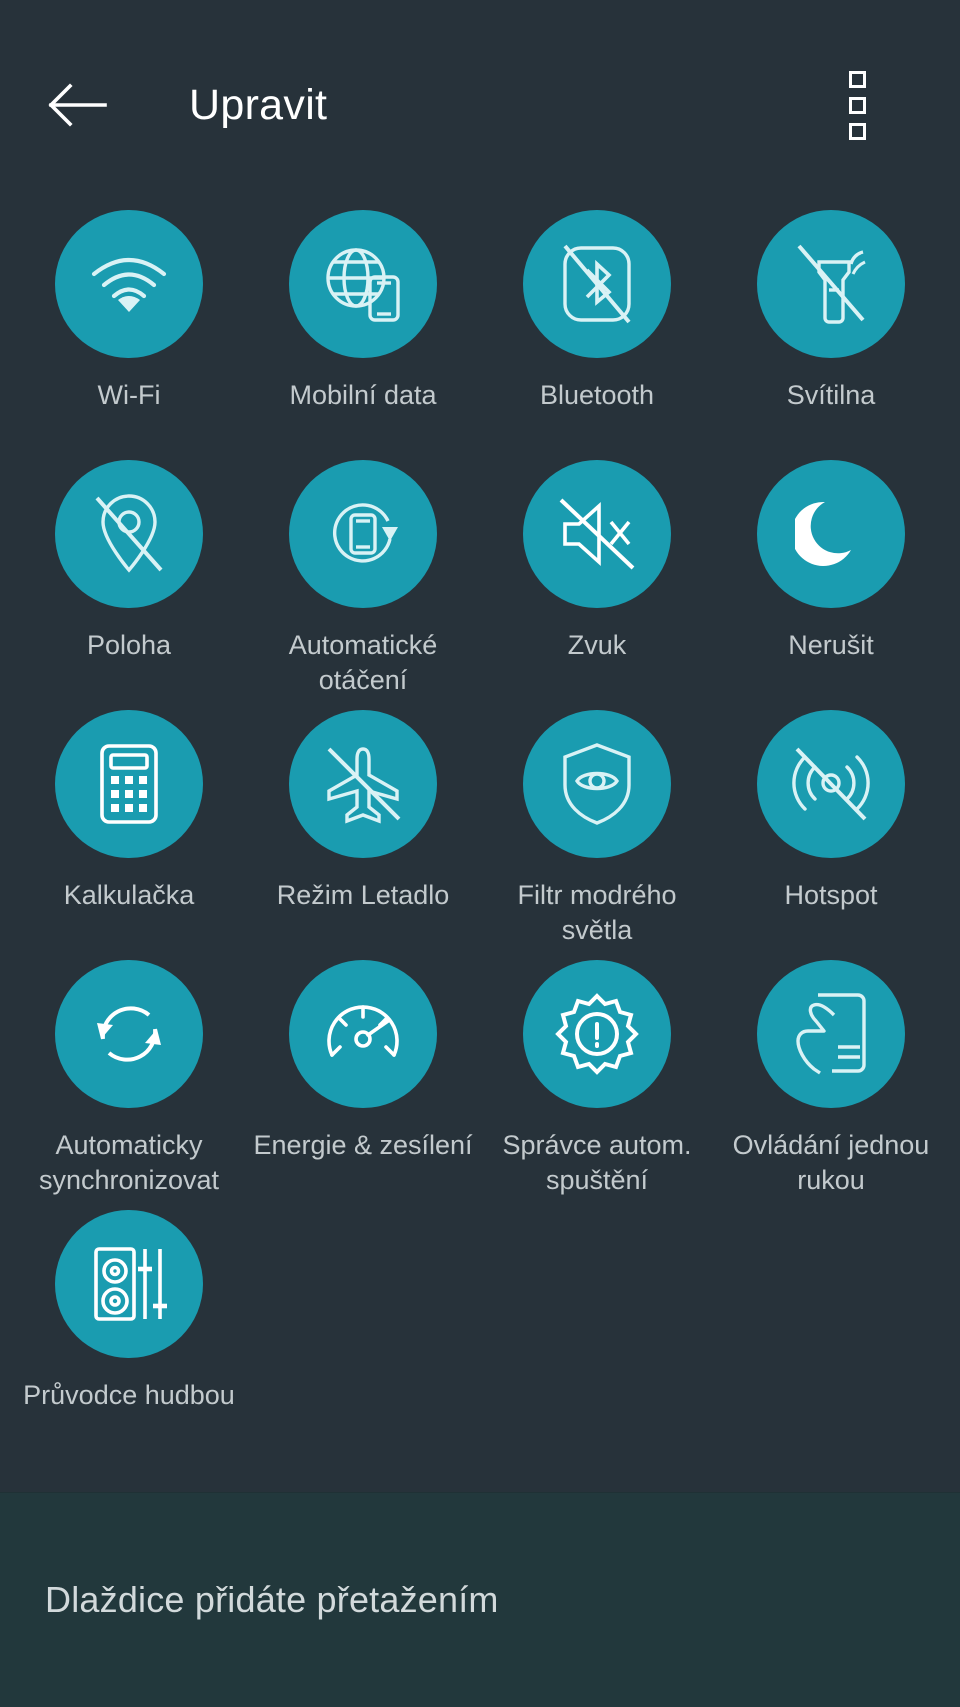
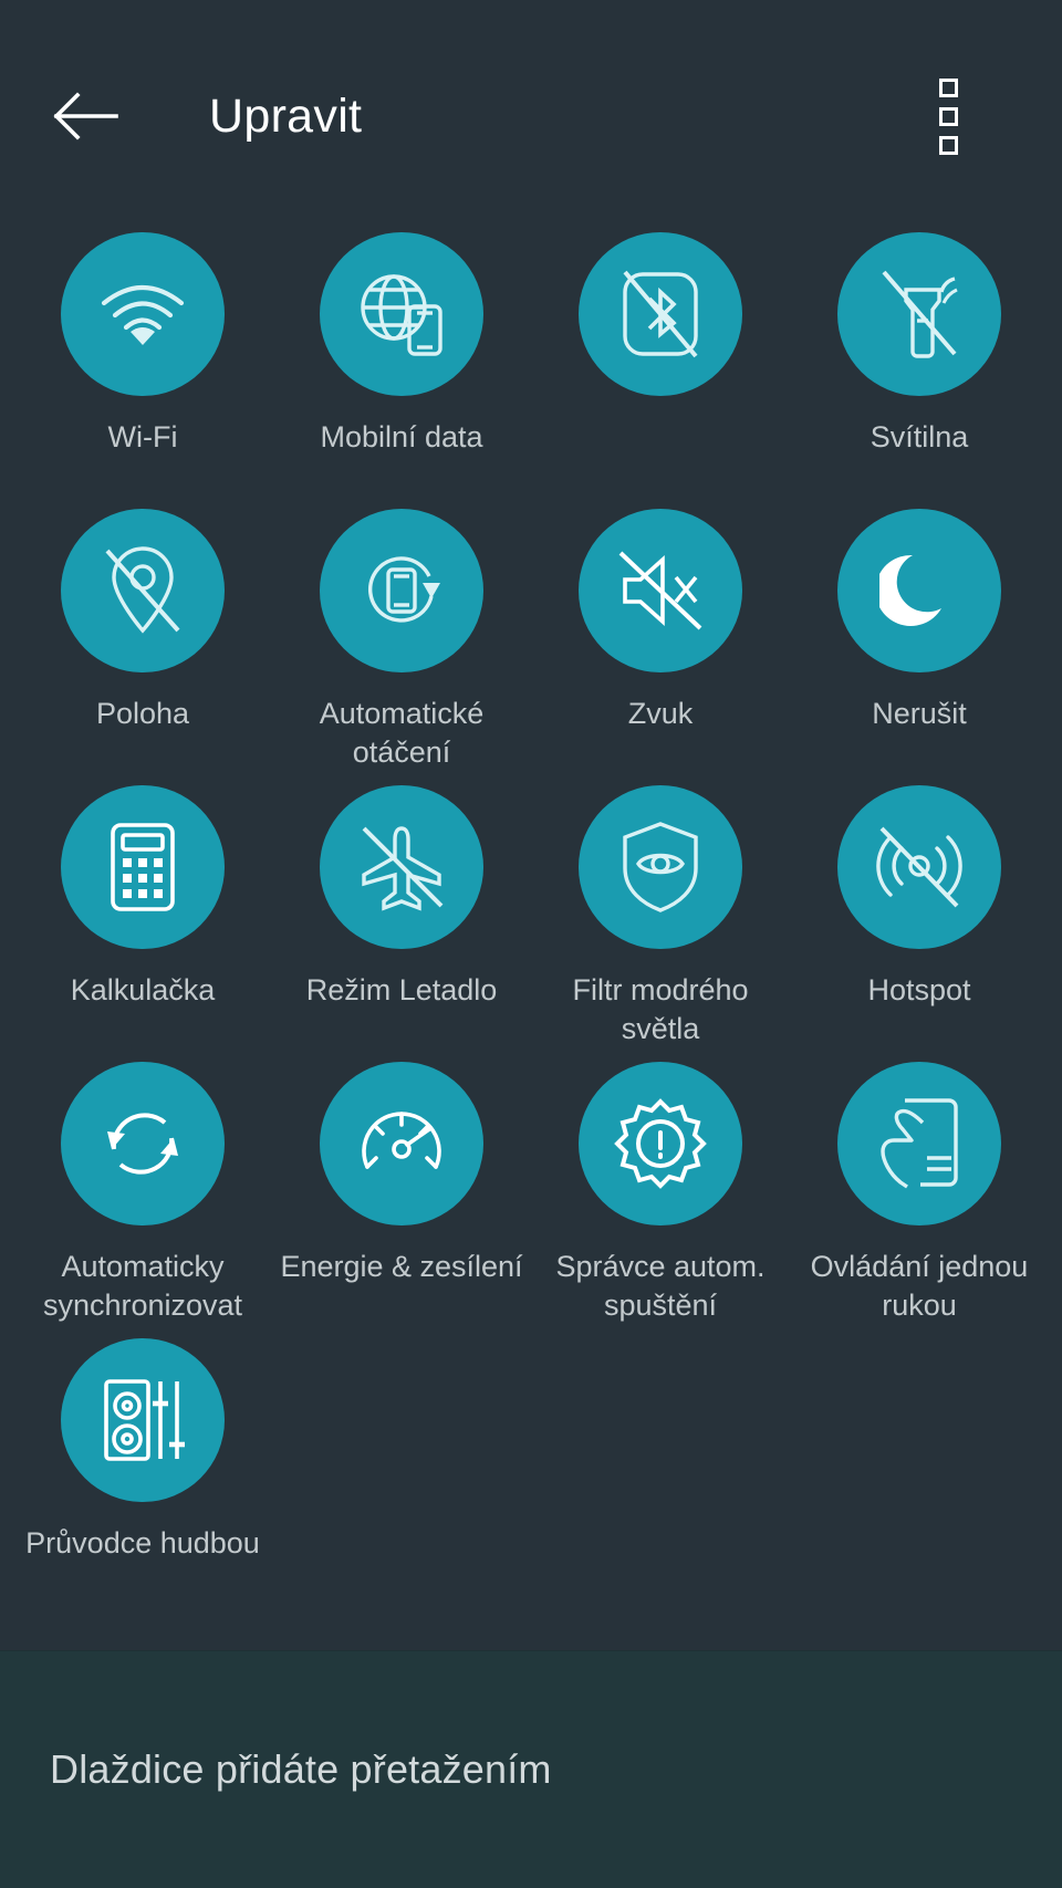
  Upravit
  Wi-Fi
  Mobilní data
- Bluetooth
  Svítilna
  Poloha
  Automatické otáčení
  Zvuk
  Nerušit
  Kalkulačka
  Režim Letadlo
  Filtr modrého světla
  Hotspot
  Automaticky synchronizovat
  Energie & zesílení
  Správce autom. spuštění
  Ovládání jednou rukou
  Průvodce hudbou
  Dlaždice přidáte přetažením
